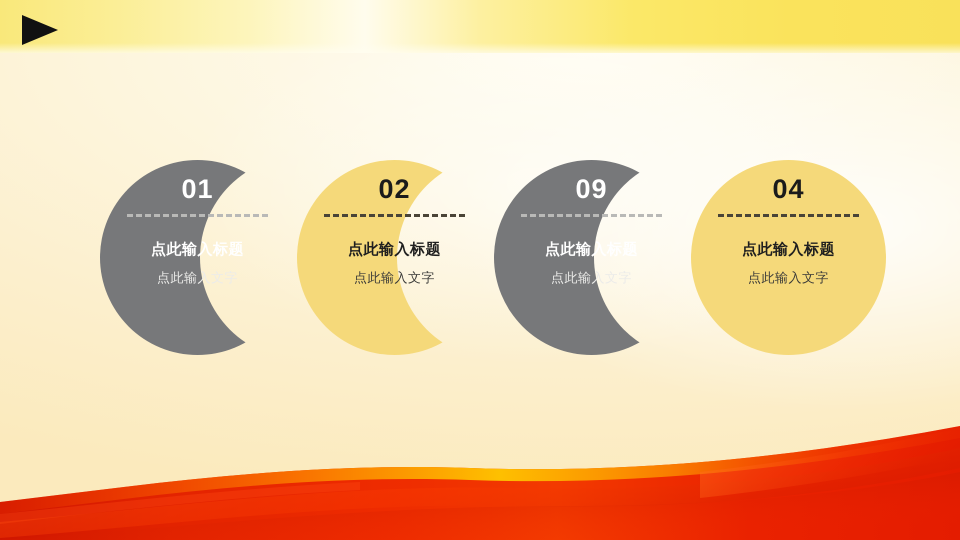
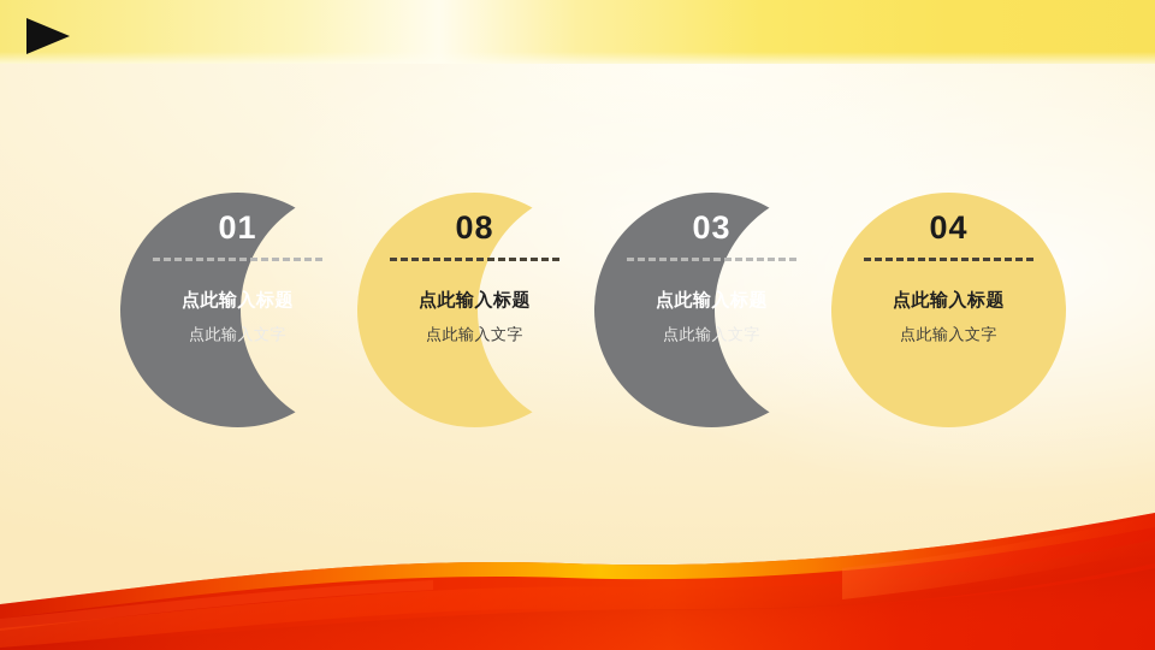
  01
  点此输入标题
  点此输入文字
- 02
+ 08
  点此输入标题
  点此输入文字
- 09
+ 03
  点此输入标题
  点此输入文字
  04
  点此输入标题
  点此输入文字
